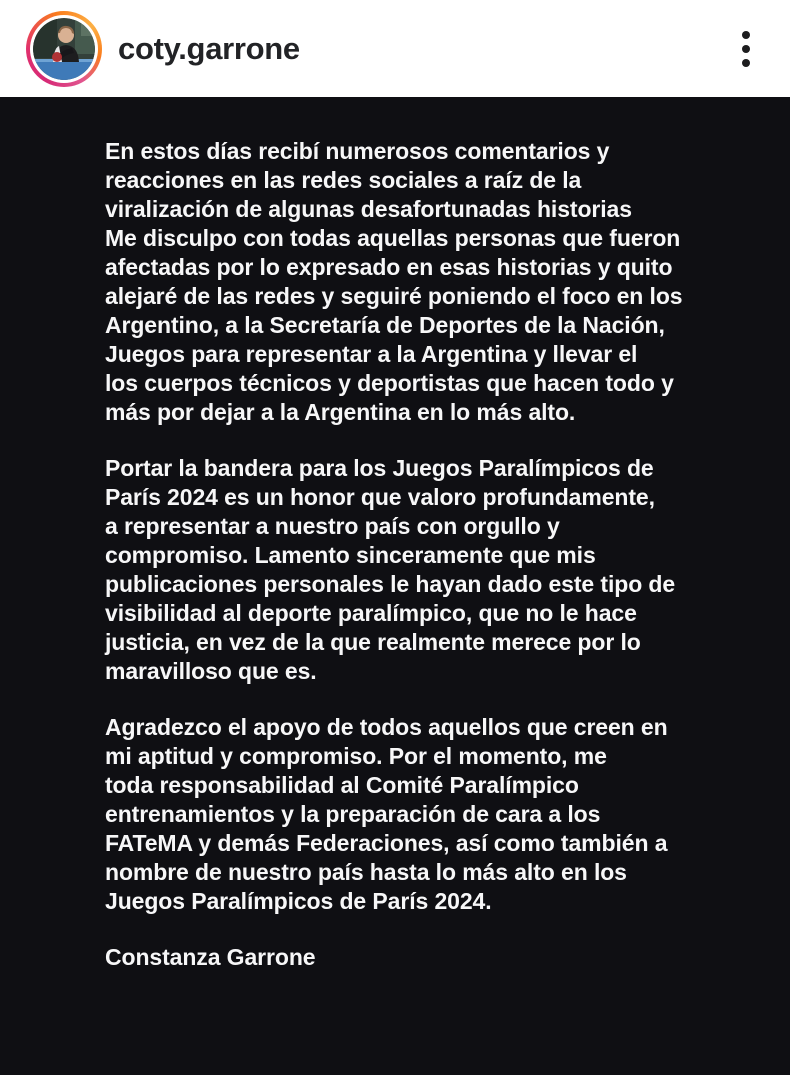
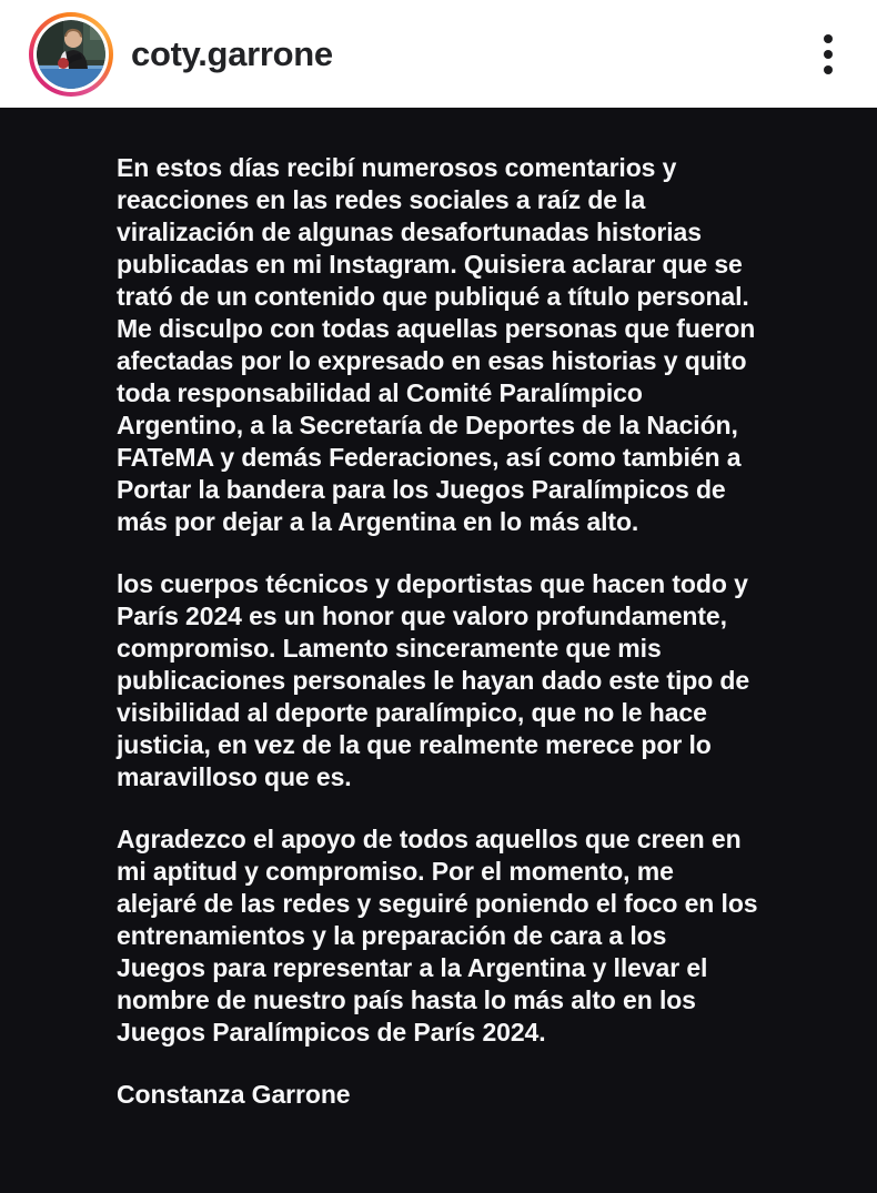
  coty.garrone
  En estos días recibí numerosos comentarios y
  reacciones en las redes sociales a raíz de la
  viralización de algunas desafortunadas historias
+ publicadas en mi Instagram. Quisiera aclarar que se
+ trató de un contenido que publiqué a título personal.
  Me disculpo con todas aquellas personas que fueron
  afectadas por lo expresado en esas historias y quito
- alejaré de las redes y seguiré poniendo el foco en los
+ toda responsabilidad al Comité Paralímpico
  Argentino, a la Secretaría de Deportes de la Nación,
- Juegos para representar a la Argentina y llevar el
+ FATeMA y demás Federaciones, así como también a
- los cuerpos técnicos y deportistas que hacen todo y
+ Portar la bandera para los Juegos Paralímpicos de
  más por dejar a la Argentina en lo más alto.
- Portar la bandera para los Juegos Paralímpicos de
+ los cuerpos técnicos y deportistas que hacen todo y
  París 2024 es un honor que valoro profundamente,
- a representar a nuestro país con orgullo y
  compromiso. Lamento sinceramente que mis
  publicaciones personales le hayan dado este tipo de
  visibilidad al deporte paralímpico, que no le hace
  justicia, en vez de la que realmente merece por lo
  maravilloso que es.
  Agradezco el apoyo de todos aquellos que creen en
  mi aptitud y compromiso. Por el momento, me
- toda responsabilidad al Comité Paralímpico
+ alejaré de las redes y seguiré poniendo el foco en los
  entrenamientos y la preparación de cara a los
- FATeMA y demás Federaciones, así como también a
+ Juegos para representar a la Argentina y llevar el
  nombre de nuestro país hasta lo más alto en los
  Juegos Paralímpicos de París 2024.
  Constanza Garrone
